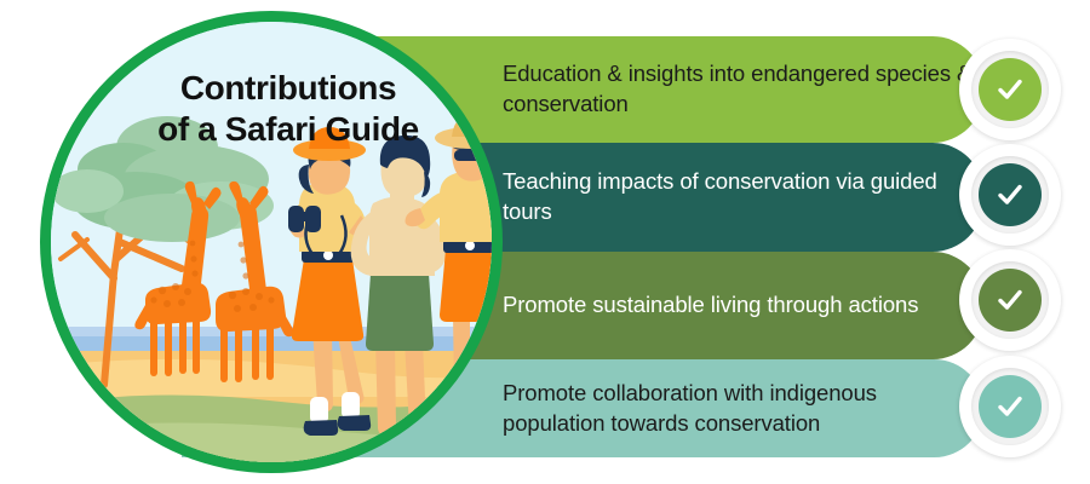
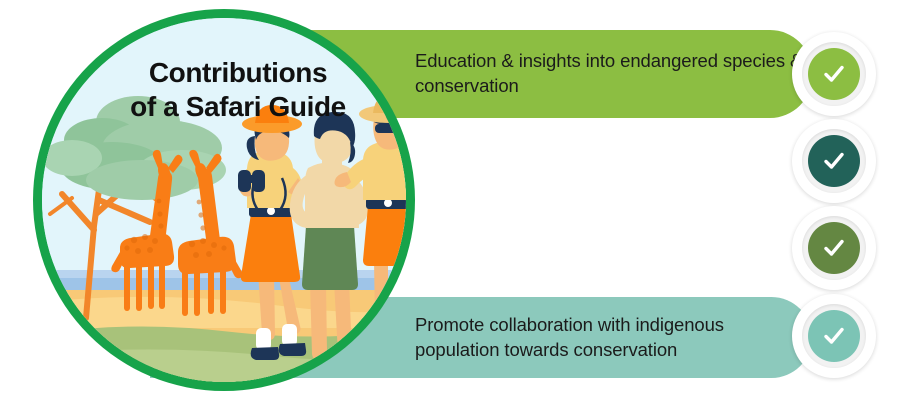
  Education & insights into endangered species conservation
- Teaching impacts of conservation via guided tours
- Promote sustainable living through actions
  Promote collaboration with indigenous population towards conservation
  Contributions
  of a Safari Guide
